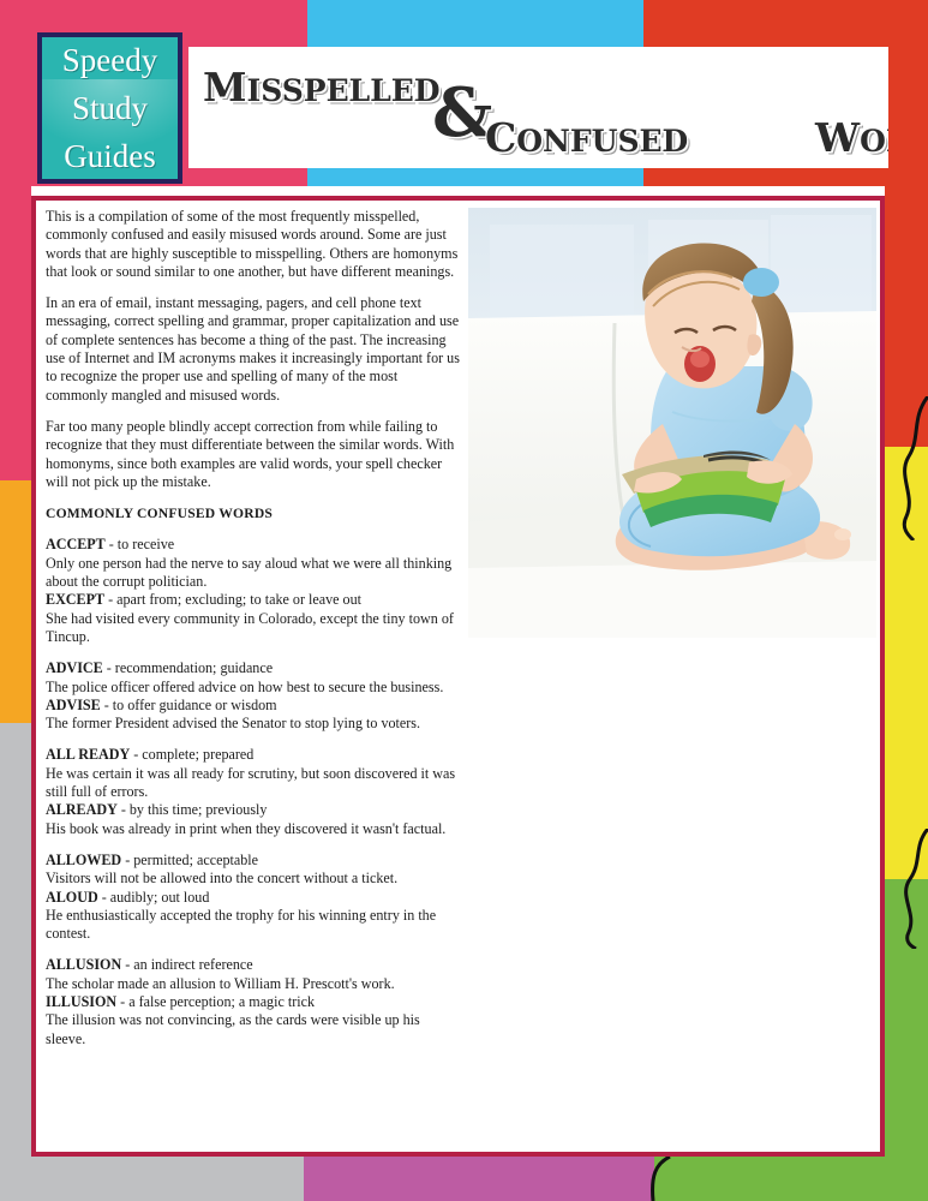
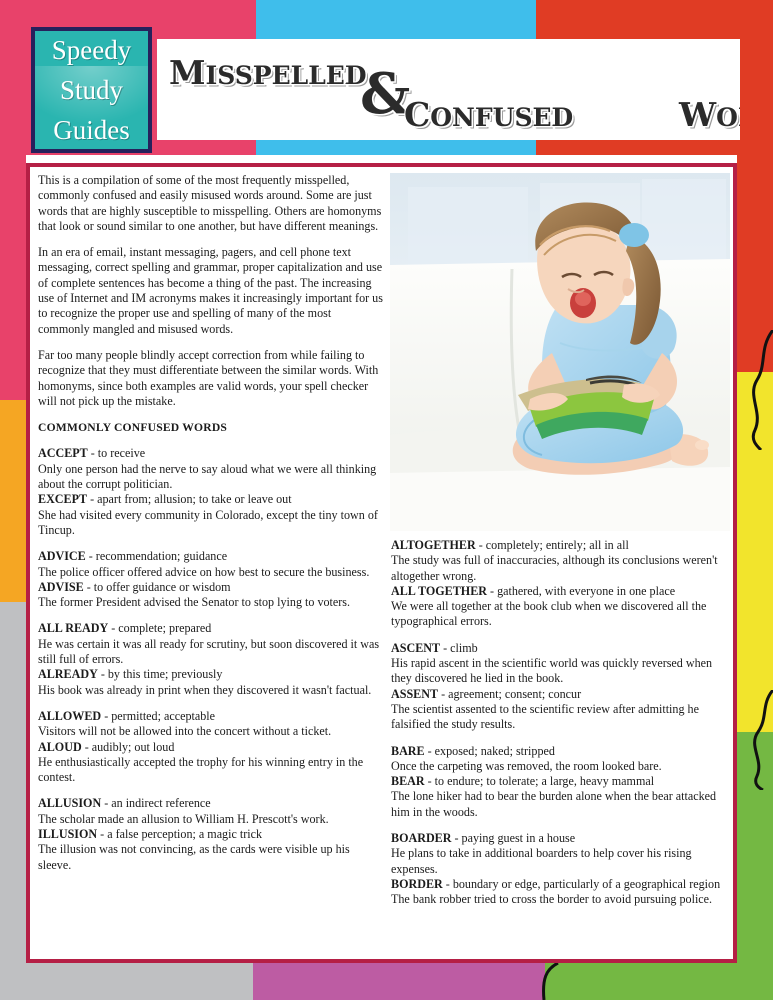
  Speedy
  Study
  Guides
  MISSPELLED
  &
  CONFUSED
  This is a compilation of some of the most frequently misspelled, commonly confused and easily misused words around. Some are just words that are highly susceptible to misspelling. Others are homonyms that look or sound similar to one another, but have different meanings.
  In an era of email, instant messaging, pagers, and cell phone text messaging, correct spelling and grammar, proper capitalization and use of complete sentences has become a thing of the past. The increasing use of Internet and IM acronyms makes it increasingly important for us to recognize the proper use and spelling of many of the most commonly mangled and misused words.
  Far too many people blindly accept correction from while failing to recognize that they must differentiate between the similar words. With homonyms, since both examples are valid words, your spell checker will not pick up the mistake.
  COMMONLY CONFUSED WORDS
  ACCEPT - to receive
  Only one person had the nerve to say aloud what we were all thinking about the corrupt politician.
- EXCEPT - apart from; excluding; to take or leave out
+ EXCEPT - apart from; allusion; to take or leave out
  She had visited every community in Colorado, except the tiny town of Tincup.
  ADVICE - recommendation; guidance
  The police officer offered advice on how best to secure the business.
  ADVISE - to offer guidance or wisdom
  The former President advised the Senator to stop lying to voters.
  ALL READY - complete; prepared
  He was certain it was all ready for scrutiny, but soon discovered it was still full of errors.
  ALREADY - by this time; previously
  His book was already in print when they discovered it wasn't factual.
  ALLOWED - permitted; acceptable
  Visitors will not be allowed into the concert without a ticket.
  ALOUD - audibly; out loud
  He enthusiastically accepted the trophy for his winning entry in the contest.
  ALLUSION - an indirect reference
  The scholar made an allusion to William H. Prescott's work.
  ILLUSION - a false perception; a magic trick
  The illusion was not convincing, as the cards were visible up his sleeve.
+ ALTOGETHER - completely; entirely; all in all
+ The study was full of inaccuracies, although its conclusions weren't altogether wrong.
+ ALL TOGETHER - gathered, with everyone in one place
+ We were all together at the book club when we discovered all the typographical errors.
+ ASCENT - climb
+ His rapid ascent in the scientific world was quickly reversed when they discovered he lied in the book.
+ ASSENT - agreement; consent; concur
+ The scientist assented to the scientific review after admitting he falsified the study results.
+ BARE - exposed; naked; stripped
+ Once the carpeting was removed, the room looked bare.
+ BEAR - to endure; to tolerate; a large, heavy mammal
+ The lone hiker had to bear the burden alone when the bear attacked him in the woods.
+ BOARDER - paying guest in a house
+ He plans to take in additional boarders to help cover his rising expenses.
+ BORDER - boundary or edge, particularly of a geographical region
+ The bank robber tried to cross the border to avoid pursuing police.
